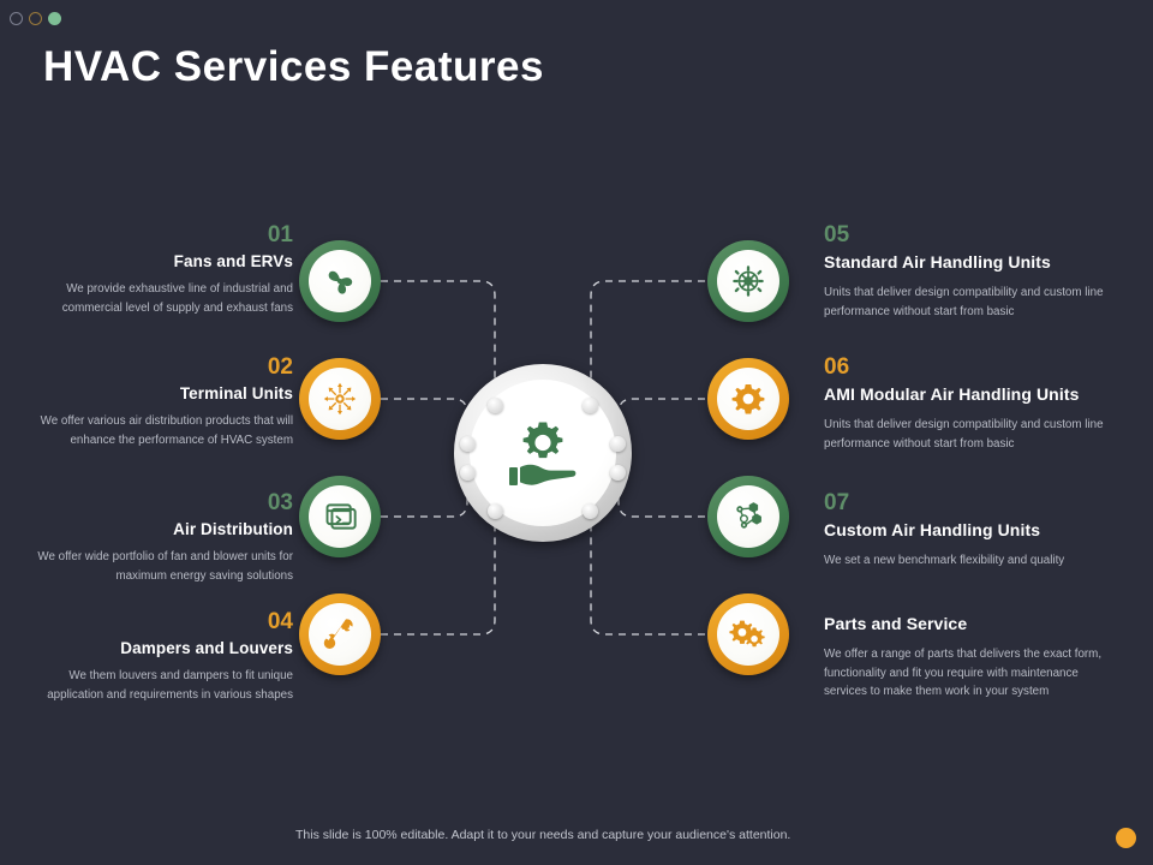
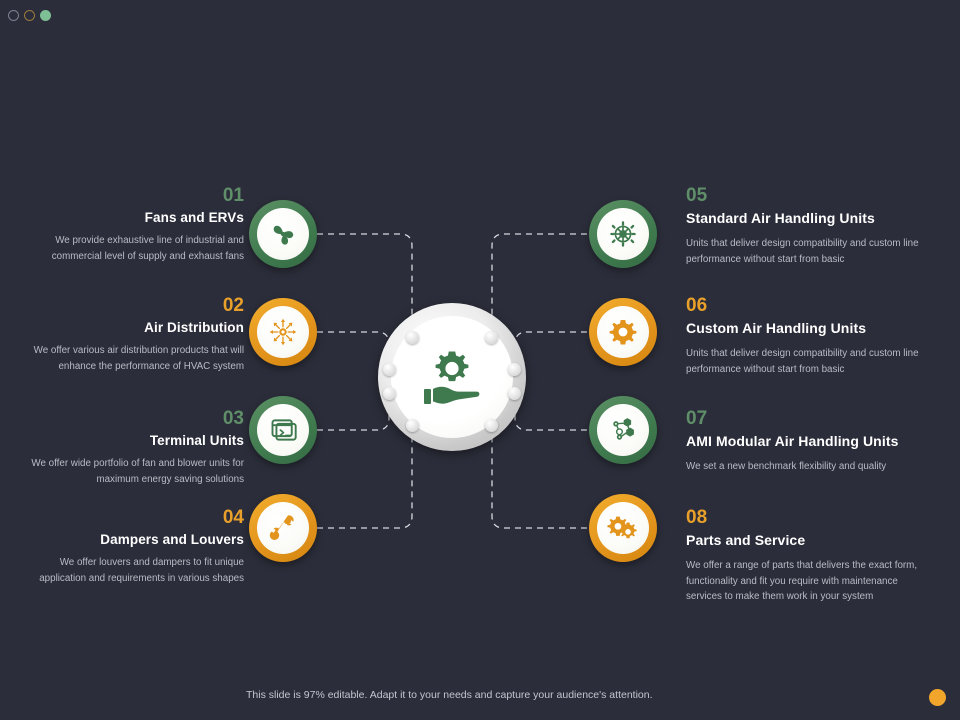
- HVAC Services Features
  01
  Fans and ERVs
  We provide exhaustive line of industrial and commercial level of supply and exhaust fans
  02
- Terminal Units
+ Air Distribution
  We offer various air distribution products that will enhance the performance of HVAC system
  03
- Air Distribution
+ Terminal Units
  We offer wide portfolio of fan and blower units for maximum energy saving solutions
  04
  Dampers and Louvers
- We them louvers and dampers to fit unique application and requirements in various shapes
+ We offer louvers and dampers to fit unique application and requirements in various shapes
  05
  Standard Air Handling Units
  Units that deliver design compatibility and custom line performance without start from basic
  06
- AMI Modular Air Handling Units
+ Custom Air Handling Units
  Units that deliver design compatibility and custom line performance without start from basic
  07
- Custom Air Handling Units
+ AMI Modular Air Handling Units
  We set a new benchmark flexibility and quality
+ 08
  Parts and Service
  We offer a range of parts that delivers the exact form, functionality and fit you require with maintenance services to make them work in your system
- This slide is 100% editable. Adapt it to your needs and capture your audience's attention.
+ This slide is 97% editable. Adapt it to your needs and capture your audience's attention.
